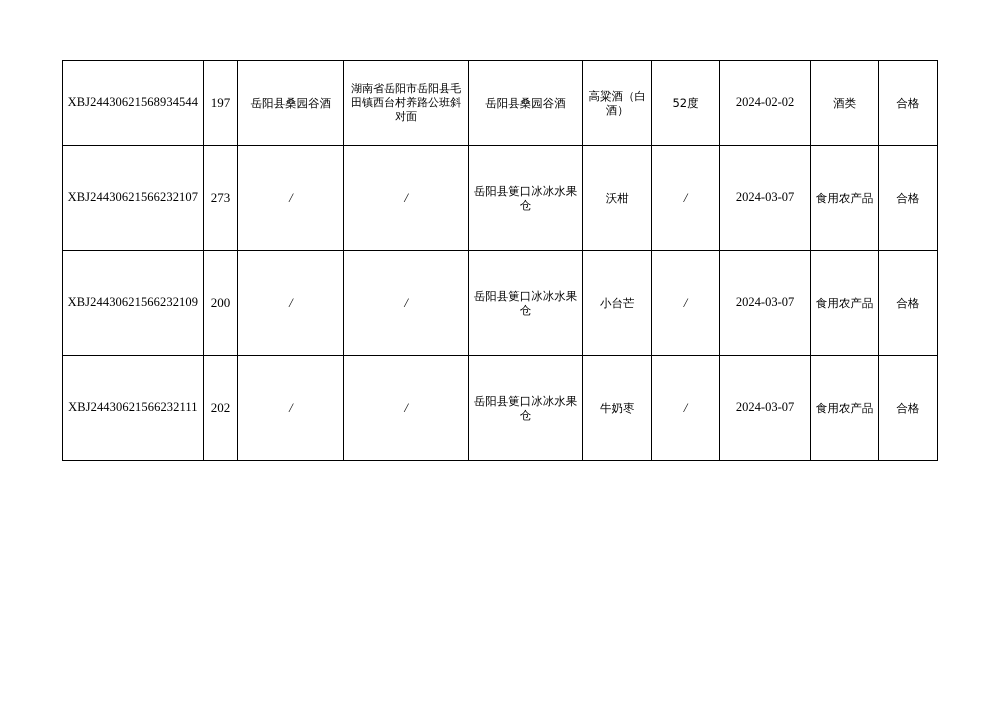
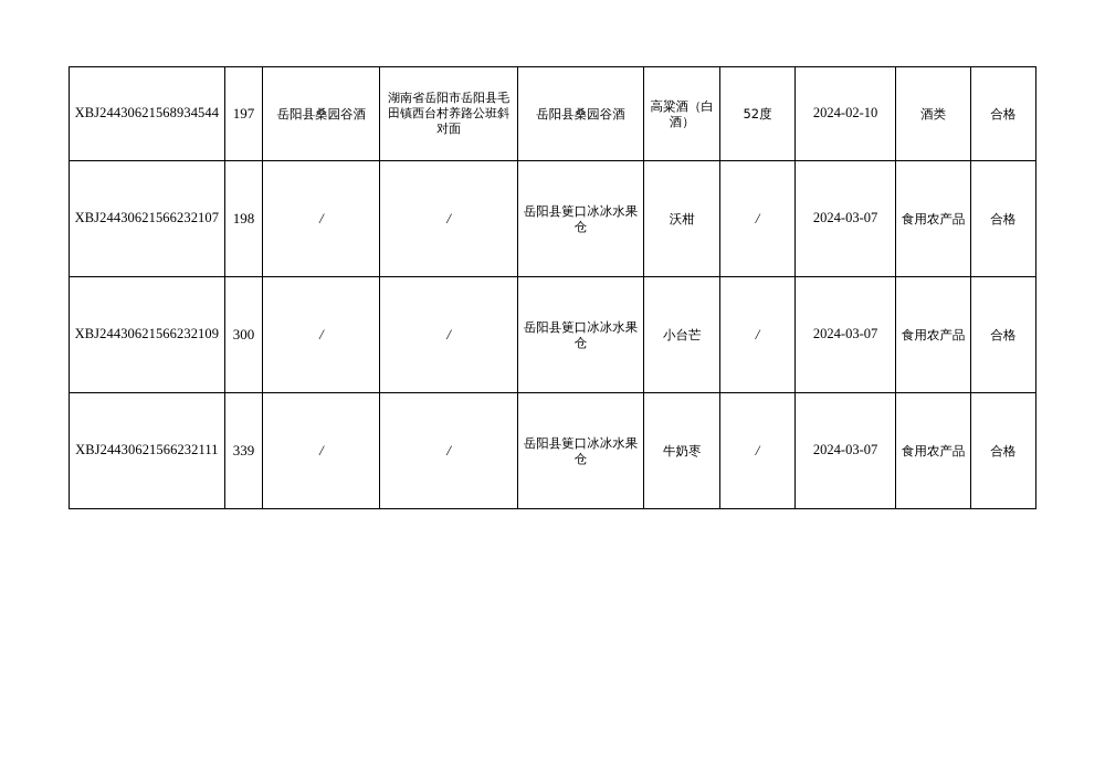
- XBJ24430621568934544	197	岳阳县桑园谷酒	湖南省岳阳市岳阳县毛田镇西台村养路公班斜对面	岳阳县桑园谷酒	高粱酒（白酒）	52度	2024-02-02	酒类	合格
+ XBJ24430621568934544	197	岳阳县桑园谷酒	湖南省岳阳市岳阳县毛田镇西台村养路公班斜对面	岳阳县桑园谷酒	高粱酒（白酒）	52度	2024-02-10	酒类	合格
- XBJ24430621566232107	273	/	/	岳阳县筻口冰冰水果仓	沃柑	/	2024-03-07	食用农产品	合格
+ XBJ24430621566232107	198	/	/	岳阳县筻口冰冰水果仓	沃柑	/	2024-03-07	食用农产品	合格
- XBJ24430621566232109	200	/	/	岳阳县筻口冰冰水果仓	小台芒	/	2024-03-07	食用农产品	合格
+ XBJ24430621566232109	300	/	/	岳阳县筻口冰冰水果仓	小台芒	/	2024-03-07	食用农产品	合格
- XBJ24430621566232111	202	/	/	岳阳县筻口冰冰水果仓	牛奶枣	/	2024-03-07	食用农产品	合格
+ XBJ24430621566232111	339	/	/	岳阳县筻口冰冰水果仓	牛奶枣	/	2024-03-07	食用农产品	合格
